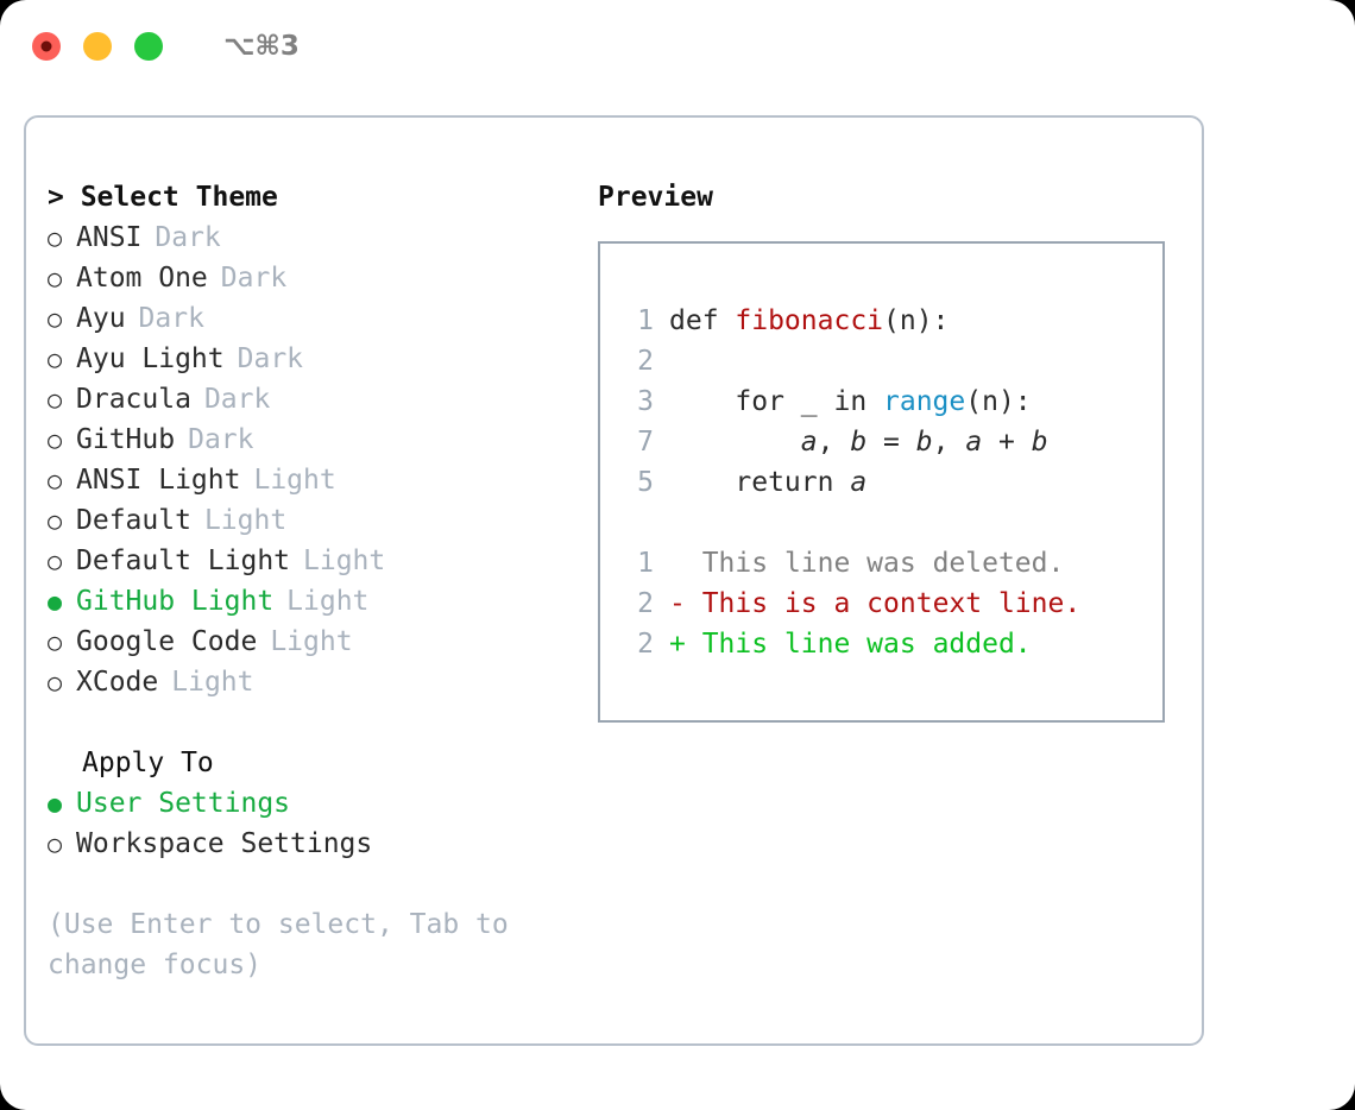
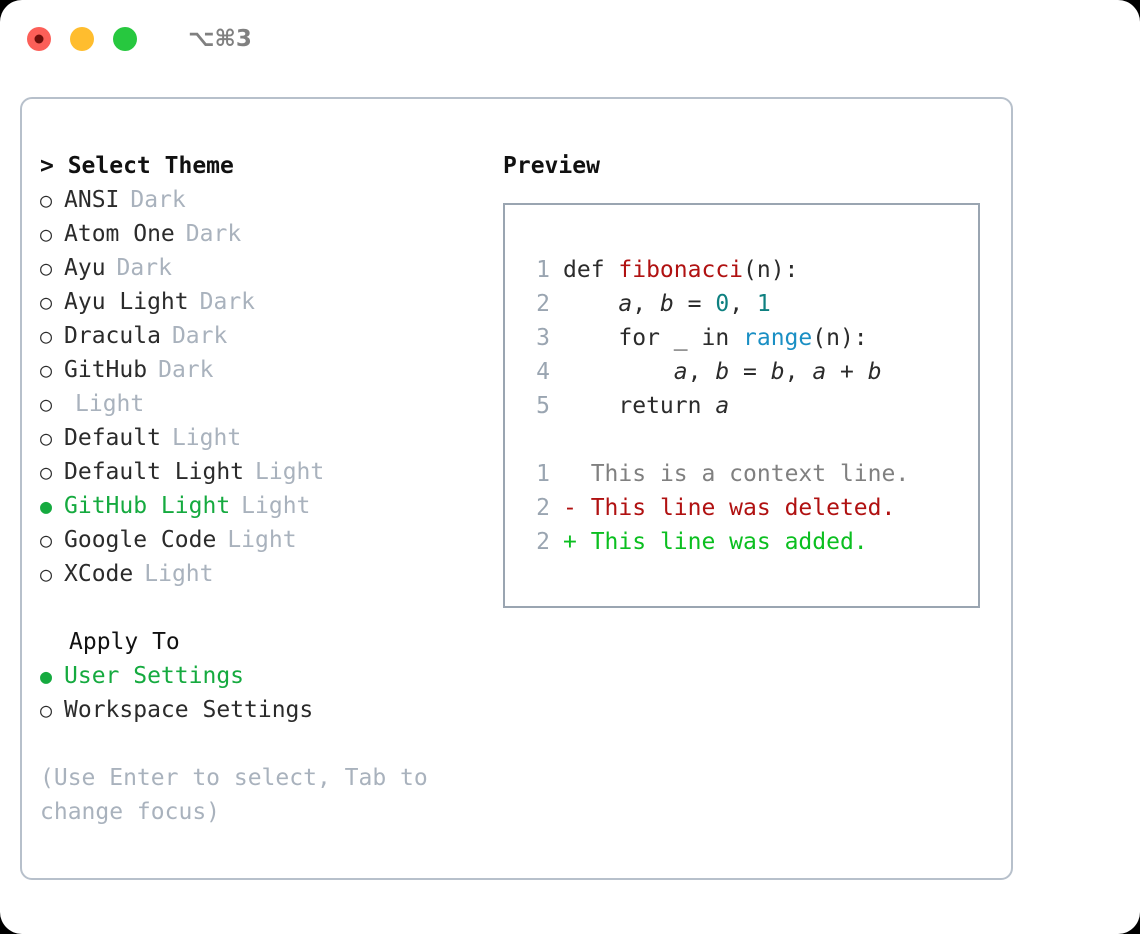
  ⌥⌘3
  > Select Theme
  ○
  ANSI
  Dark
  ○
  Atom One
  Dark
  ○
  Ayu
  Dark
  ○
  Ayu Light
  Dark
  ○
  Dracula
  Dark
  ○
  GitHub
  Dark
  ○
- ANSI Light
  Light
  ○
  Default
  Light
  ○
  Default Light
  Light
  ●
  GitHub Light
  Light
  ○
  Google Code
  Light
  ○
  XCode
  Light
  Apply To
  ●
  User Settings
  ○
  Workspace Settings
  (Use Enter to select, Tab to change focus)
  Preview
  1
  def fibonacci(n):
  2
+ a, b = 0, 1
  3
  for _ in range(n):
- 7
+ 4
  a, b = b, a + b
  5
  return a
  1
- This line was deleted.
+ This is a context line.
  2
  -
- This is a context line.
+ This line was deleted.
  2
  +
  This line was added.
